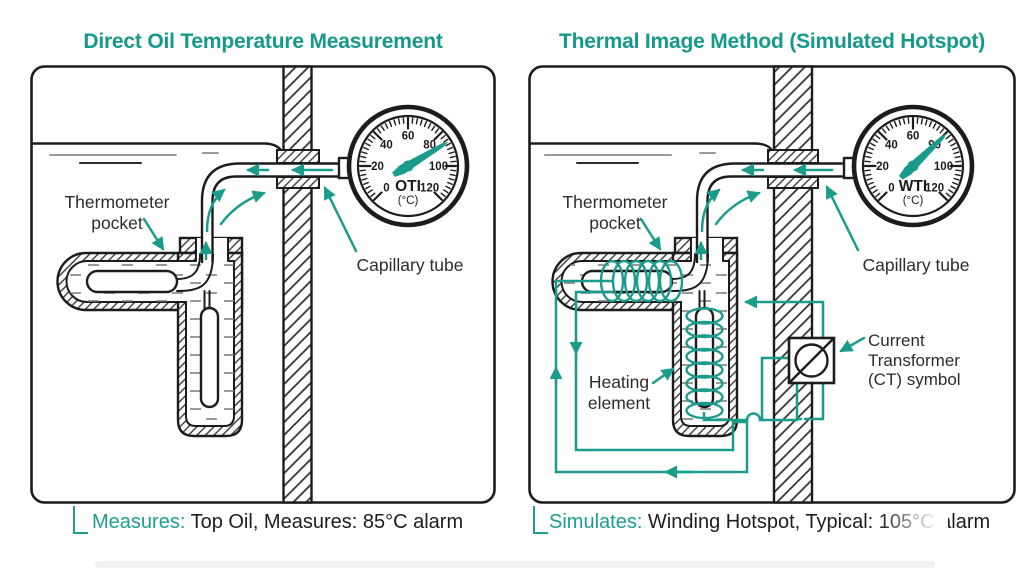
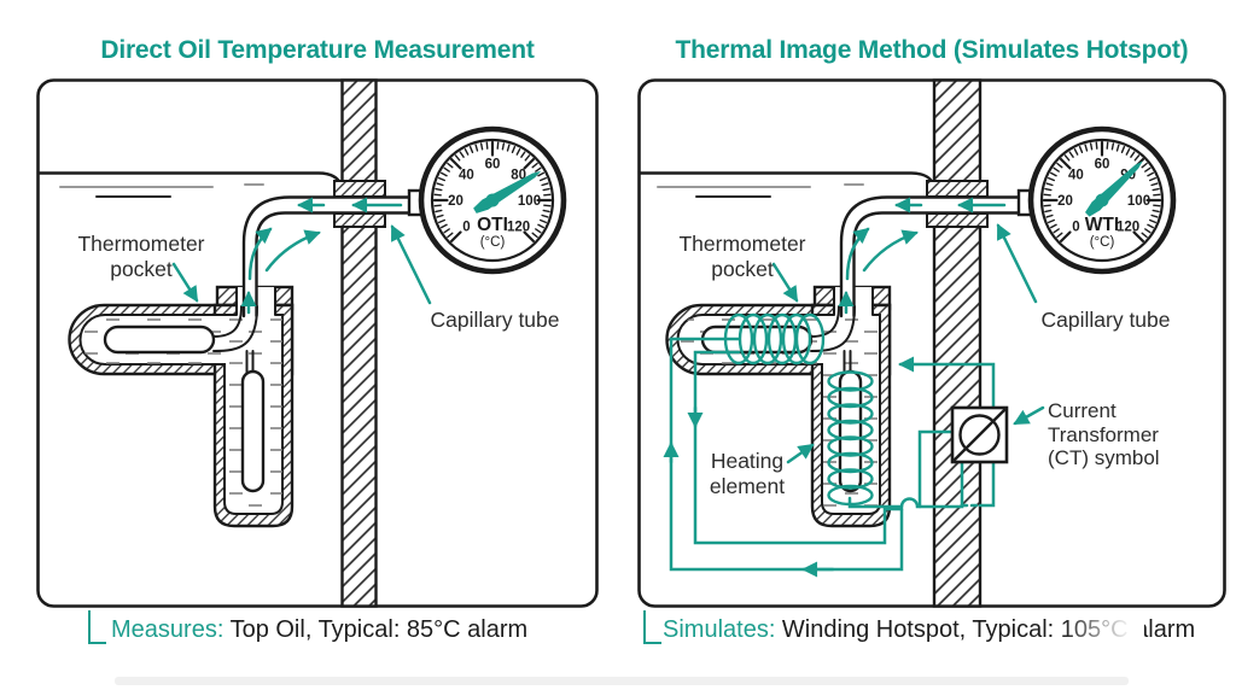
  0
  20
  40
  60
  80
  100
  120
  OTI
  (°C)
  0
  20
  40
  60
  100
  120
  WTI
  (°C)
  Direct Oil Temperature Measurement
- Thermal Image Method (Simulated Hotspot)
+ Thermal Image Method (Simulates Hotspot)
  Thermometer
  pocket
  Capillary tube
  Thermometer
  pocket
  Capillary tube
  Heating
  element
  Current
  Transformer
  (CT) symbol
- Measures: Top Oil, Measures: 85°C alarm
+ Measures: Top Oil, Typical: 85°C alarm
  Simulates: Winding Hotspot, Typical:larm
